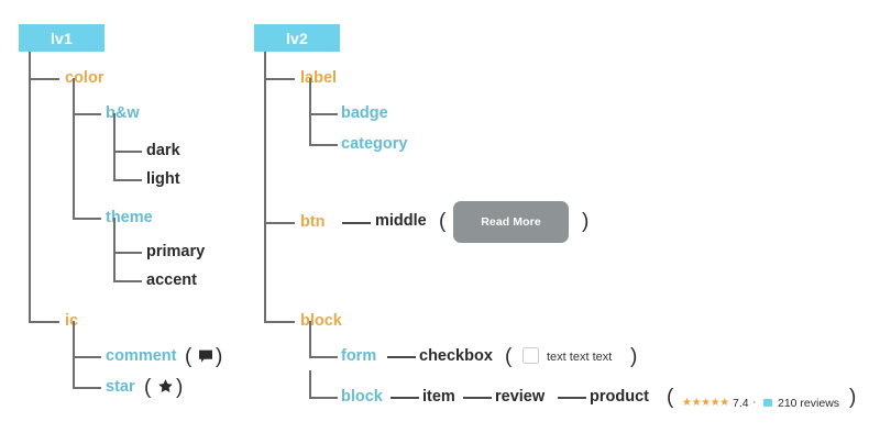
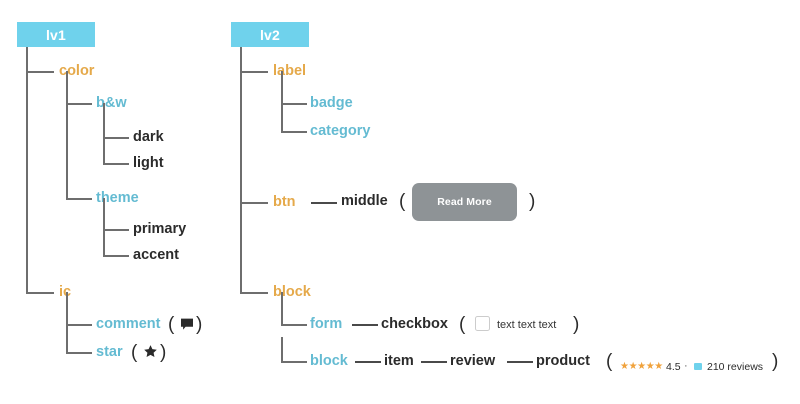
  lv1
  color
  b&w
  dark
  light
  theme
  primary
  accent
  comment
  (
  )
  star
  (
  )
  lv2
  lbel
  badge
  category
  btn
  middle
  (
  Read More
  )
  block
  form
  checkbox
  (
  text text text
  )
  block
  item
  review
  product
  (
  ★★★★★
- 7.4
+ 4.5
  ·
  210 reviews
  )
